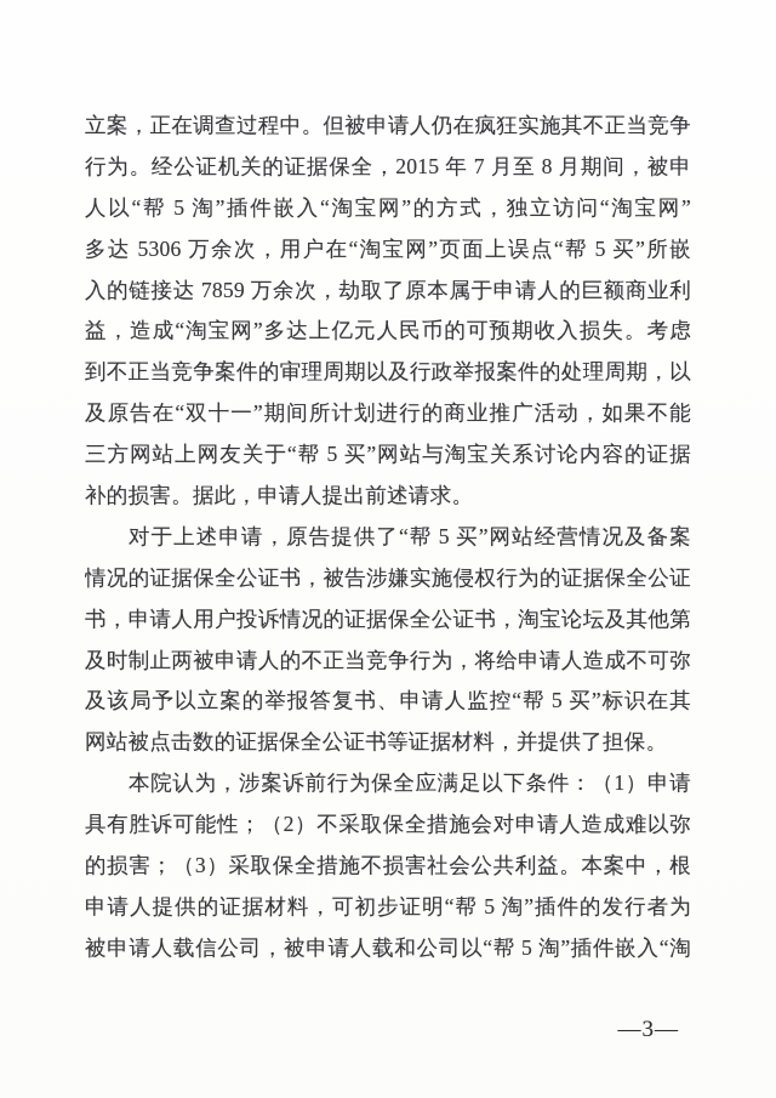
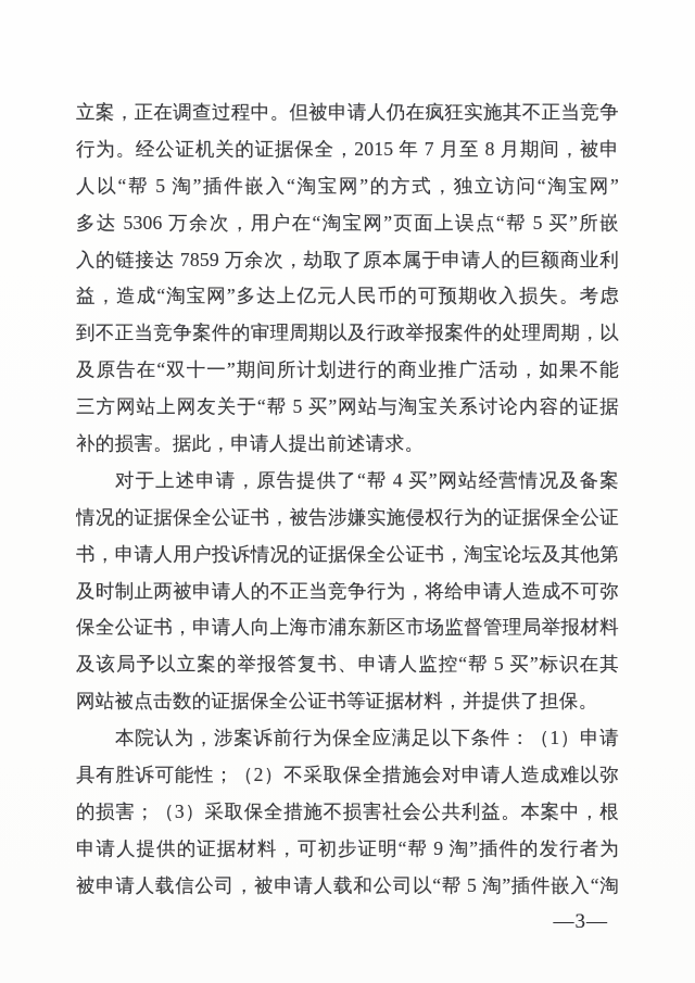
  立案，正在调查过程中。但被申请人仍在疯狂实施其不正当竞争
  行为。经公证机关的证据保全，2015 年 7 月至 8 月期间，被申
  人以“帮 5 淘”插件嵌入“淘宝网”的方式，独立访问“淘宝网”
  多达 5306 万余次，用户在“淘宝网”页面上误点“帮 5 买”所嵌
  入的链接达 7859 万余次，劫取了原本属于申请人的巨额商业利
  益，造成“淘宝网”多达上亿元人民币的可预期收入损失。考虑
  到不正当竞争案件的审理周期以及行政举报案件的处理周期，以
  及原告在“双十一”期间所计划进行的商业推广活动，如果不能
  三方网站上网友关于“帮 5 买”网站与淘宝关系讨论内容的证据
  补的损害。据此，申请人提出前述请求。
- 对于上述申请，原告提供了“帮 5 买”网站经营情况及备案
+ 对于上述申请，原告提供了“帮 4 买”网站经营情况及备案
  情况的证据保全公证书，被告涉嫌实施侵权行为的证据保全公证
  书，申请人用户投诉情况的证据保全公证书，淘宝论坛及其他第
  及时制止两被申请人的不正当竞争行为，将给申请人造成不可弥
+ 保全公证书，申请人向上海市浦东新区市场监督管理局举报材料
  及该局予以立案的举报答复书、申请人监控“帮 5 买”标识在其
  网站被点击数的证据保全公证书等证据材料，并提供了担保。
  本院认为，涉案诉前行为保全应满足以下条件：（1）申请
  具有胜诉可能性；（2）不采取保全措施会对申请人造成难以弥
  的损害；（3）采取保全措施不损害社会公共利益。本案中，根
- 申请人提供的证据材料，可初步证明“帮 5 淘”插件的发行者为
+ 申请人提供的证据材料，可初步证明“帮 9 淘”插件的发行者为
  被申请人载信公司，被申请人载和公司以“帮 5 淘”插件嵌入“淘
  —3—
